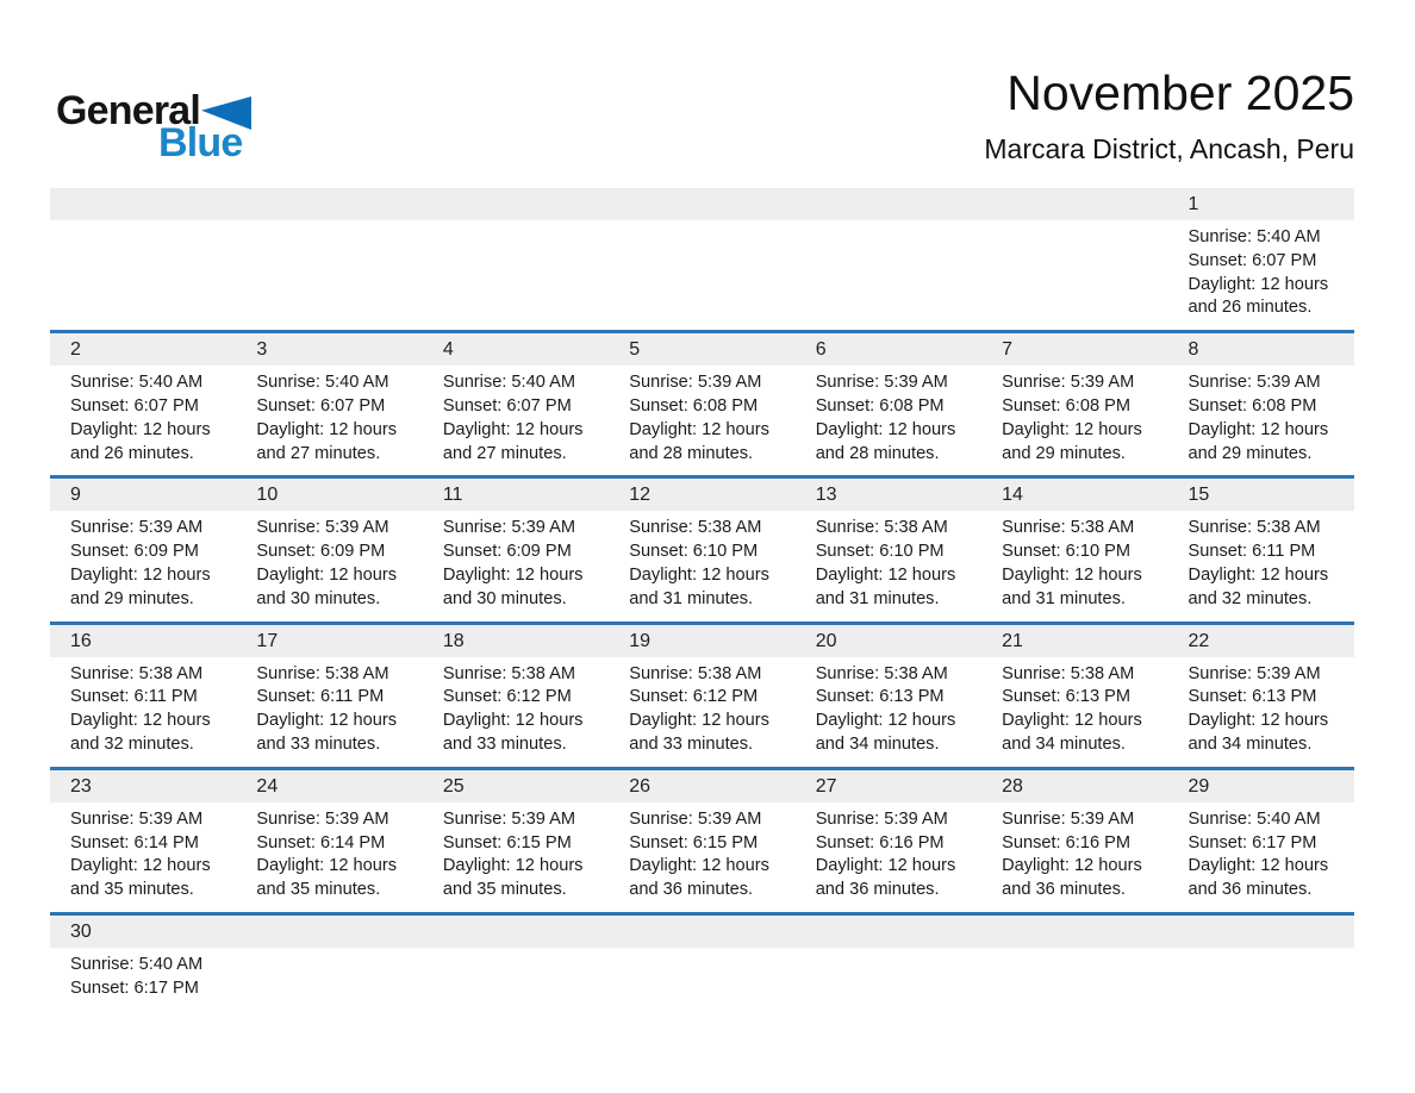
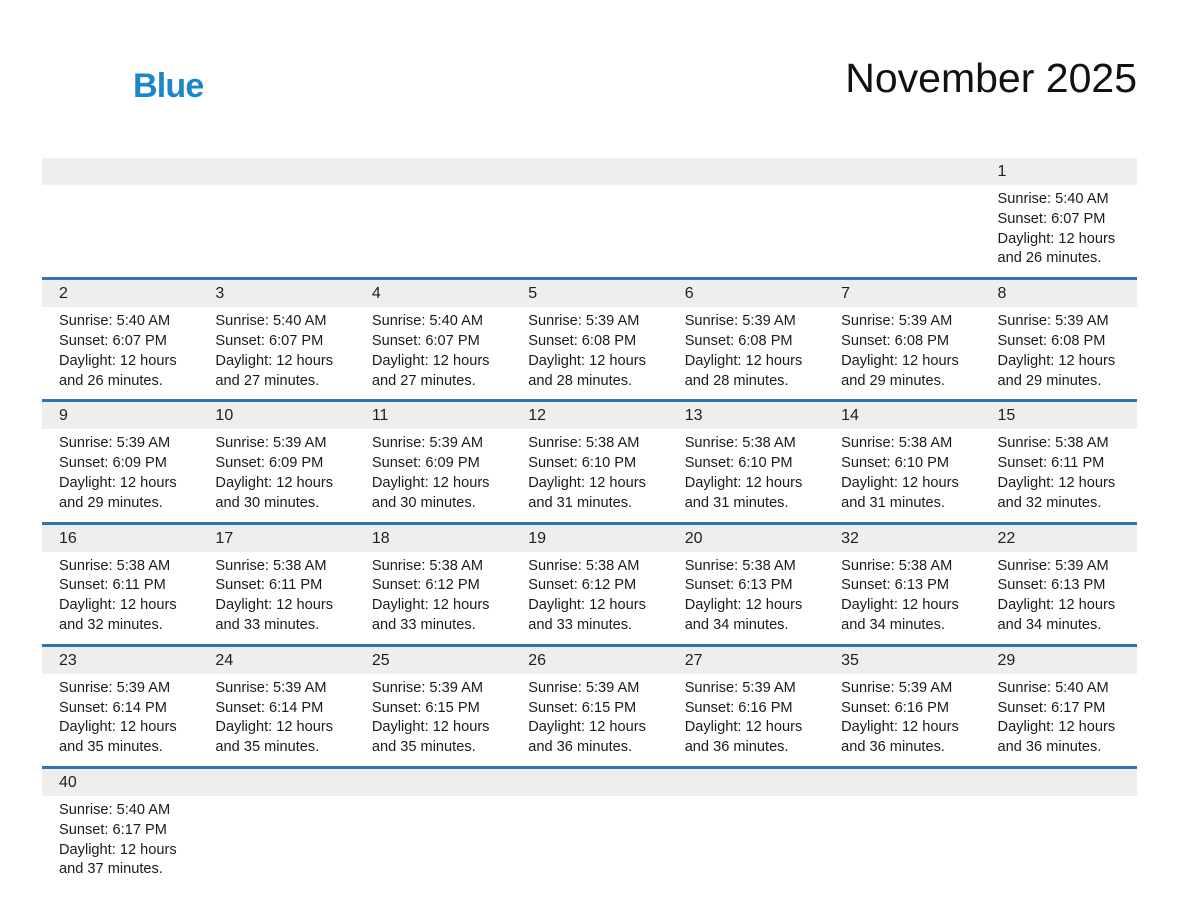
- General
  Blue
  November 2025
- Marcara District, Ancash, Peru
  1
  Sunrise: 5:40 AM
  Sunset: 6:07 PM
  Daylight: 12 hours and 26 minutes.
  2
  Sunrise: 5:40 AM
  Sunset: 6:07 PM
  Daylight: 12 hours and 26 minutes.
  3
  Sunrise: 5:40 AM
  Sunset: 6:07 PM
  Daylight: 12 hours and 27 minutes.
  4
  Sunrise: 5:40 AM
  Sunset: 6:07 PM
  Daylight: 12 hours and 27 minutes.
  5
  Sunrise: 5:39 AM
  Sunset: 6:08 PM
  Daylight: 12 hours and 28 minutes.
  6
  Sunrise: 5:39 AM
  Sunset: 6:08 PM
  Daylight: 12 hours and 28 minutes.
  7
  Sunrise: 5:39 AM
  Sunset: 6:08 PM
  Daylight: 12 hours and 29 minutes.
  8
  Sunrise: 5:39 AM
  Sunset: 6:08 PM
  Daylight: 12 hours and 29 minutes.
  9
  Sunrise: 5:39 AM
  Sunset: 6:09 PM
  Daylight: 12 hours and 29 minutes.
  10
  Sunrise: 5:39 AM
  Sunset: 6:09 PM
  Daylight: 12 hours and 30 minutes.
  11
  Sunrise: 5:39 AM
  Sunset: 6:09 PM
  Daylight: 12 hours and 30 minutes.
  12
  Sunrise: 5:38 AM
  Sunset: 6:10 PM
  Daylight: 12 hours and 31 minutes.
  13
  Sunrise: 5:38 AM
  Sunset: 6:10 PM
  Daylight: 12 hours and 31 minutes.
  14
  Sunrise: 5:38 AM
  Sunset: 6:10 PM
  Daylight: 12 hours and 31 minutes.
  15
  Sunrise: 5:38 AM
  Sunset: 6:11 PM
  Daylight: 12 hours and 32 minutes.
  16
  Sunrise: 5:38 AM
  Sunset: 6:11 PM
  Daylight: 12 hours and 32 minutes.
  17
  Sunrise: 5:38 AM
  Sunset: 6:11 PM
  Daylight: 12 hours and 33 minutes.
  18
  Sunrise: 5:38 AM
  Sunset: 6:12 PM
  Daylight: 12 hours and 33 minutes.
  19
  Sunrise: 5:38 AM
  Sunset: 6:12 PM
  Daylight: 12 hours and 33 minutes.
  20
  Sunrise: 5:38 AM
  Sunset: 6:13 PM
  Daylight: 12 hours and 34 minutes.
- 21
+ 32
  Sunrise: 5:38 AM
  Sunset: 6:13 PM
  Daylight: 12 hours and 34 minutes.
  22
  Sunrise: 5:39 AM
  Sunset: 6:13 PM
  Daylight: 12 hours and 34 minutes.
  23
  Sunrise: 5:39 AM
  Sunset: 6:14 PM
  Daylight: 12 hours and 35 minutes.
  24
  Sunrise: 5:39 AM
  Sunset: 6:14 PM
  Daylight: 12 hours and 35 minutes.
  25
  Sunrise: 5:39 AM
  Sunset: 6:15 PM
  Daylight: 12 hours and 35 minutes.
  26
  Sunrise: 5:39 AM
  Sunset: 6:15 PM
  Daylight: 12 hours and 36 minutes.
  27
  Sunrise: 5:39 AM
  Sunset: 6:16 PM
  Daylight: 12 hours and 36 minutes.
- 28
+ 35
  Sunrise: 5:39 AM
  Sunset: 6:16 PM
  Daylight: 12 hours and 36 minutes.
  29
  Sunrise: 5:40 AM
  Sunset: 6:17 PM
  Daylight: 12 hours and 36 minutes.
- 30
+ 40
  Sunrise: 5:40 AM
  Sunset: 6:17 PM
+ Daylight: 12 hours and 37 minutes.
